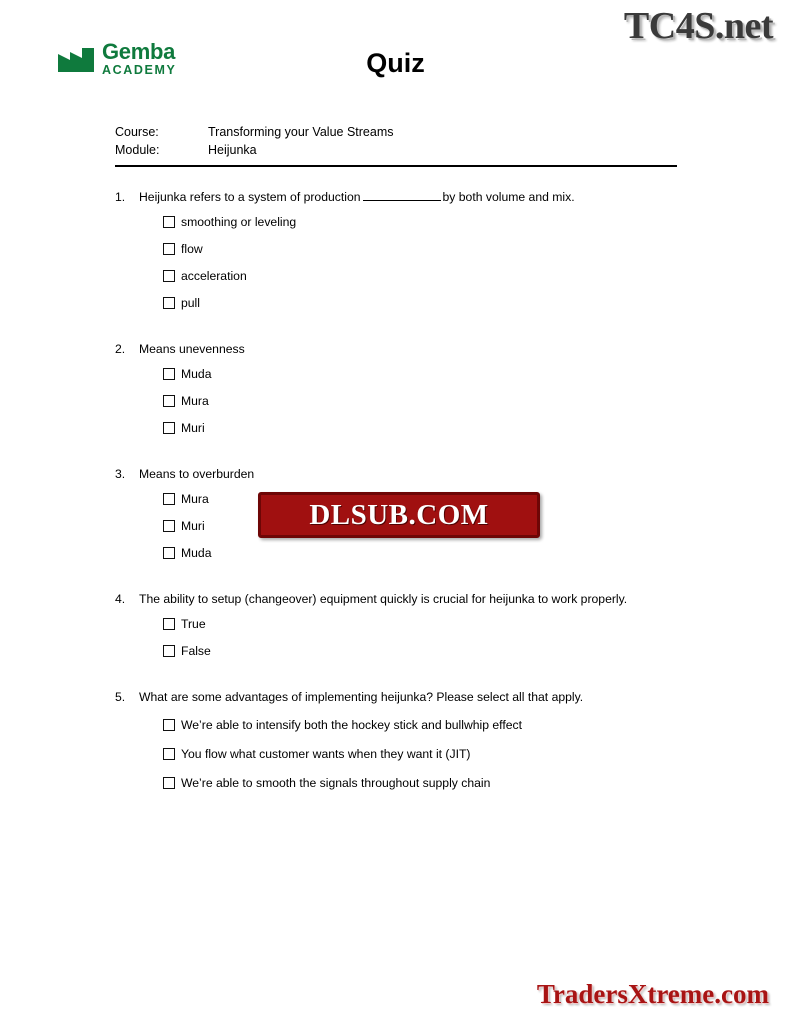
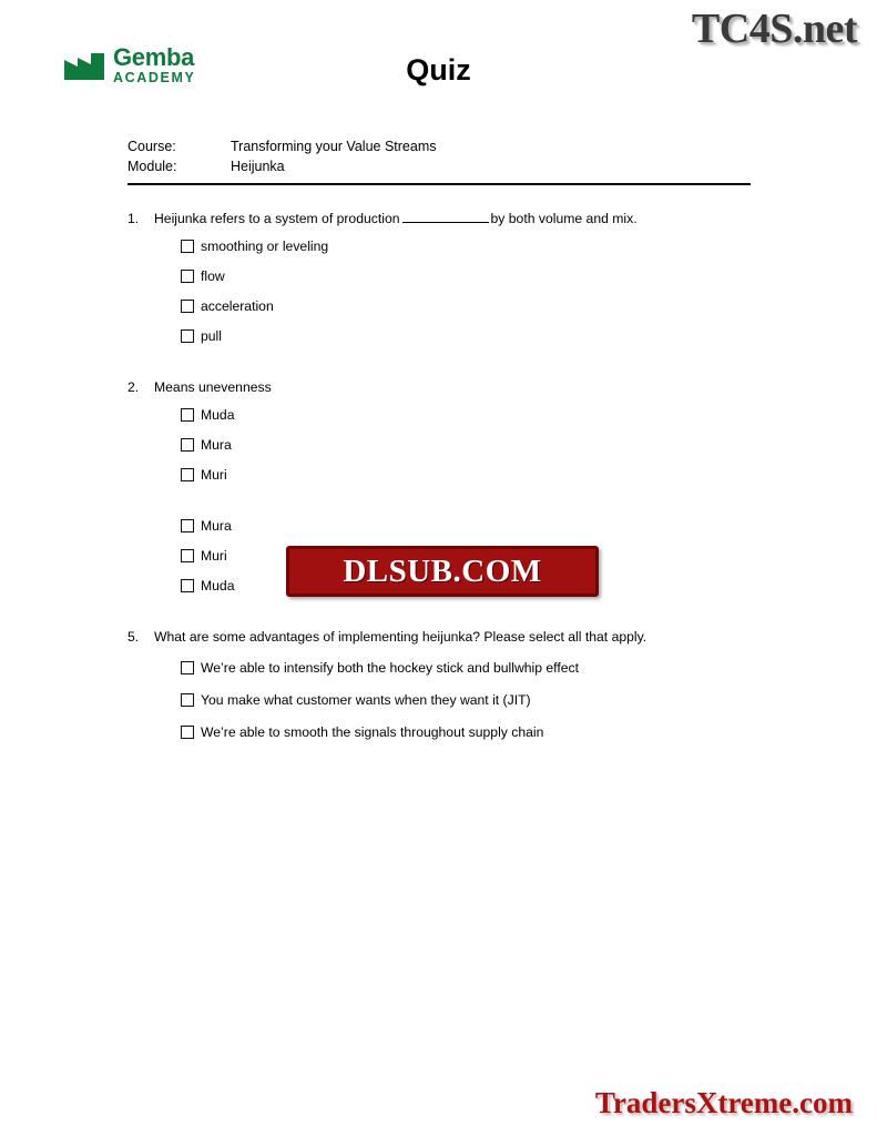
  TC4S.net
  Gemba
  ACADEMY
  Quiz
  Course:
  Transforming your Value Streams
  Module:
  Heijunka
  DLSUB.COM
  1.
  Heijunka refers to a system of production by both volume and mix.
  smoothing or leveling
  flow
  acceleration
  pull
  2.
  Means unevenness
  Muda
  Mura
  Muri
- 3.
- Means to overburden
  Mura
  Muri
  Muda
- 4.
- The ability to setup (changeover) equipment quickly is crucial for heijunka to work properly.
- True
- False
  5.
  What are some advantages of implementing heijunka? Please select all that apply.
  We’re able to intensify both the hockey stick and bullwhip effect
- You flow what customer wants when they want it (JIT)
+ You make what customer wants when they want it (JIT)
  We’re able to smooth the signals throughout supply chain
  TradersXtreme.com
